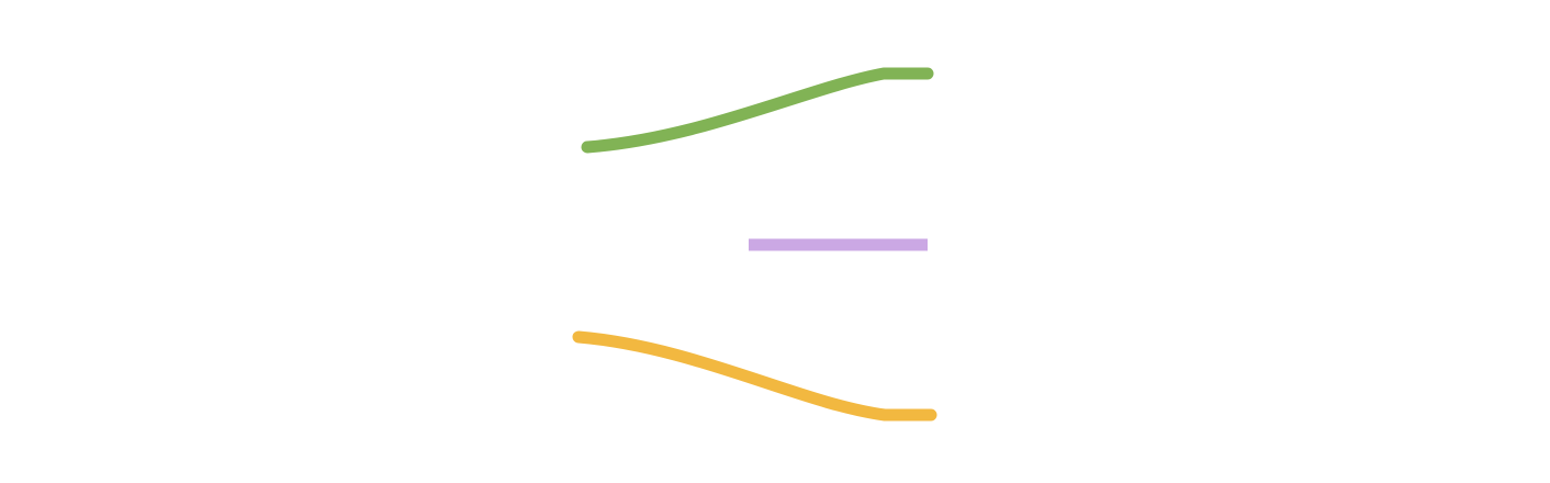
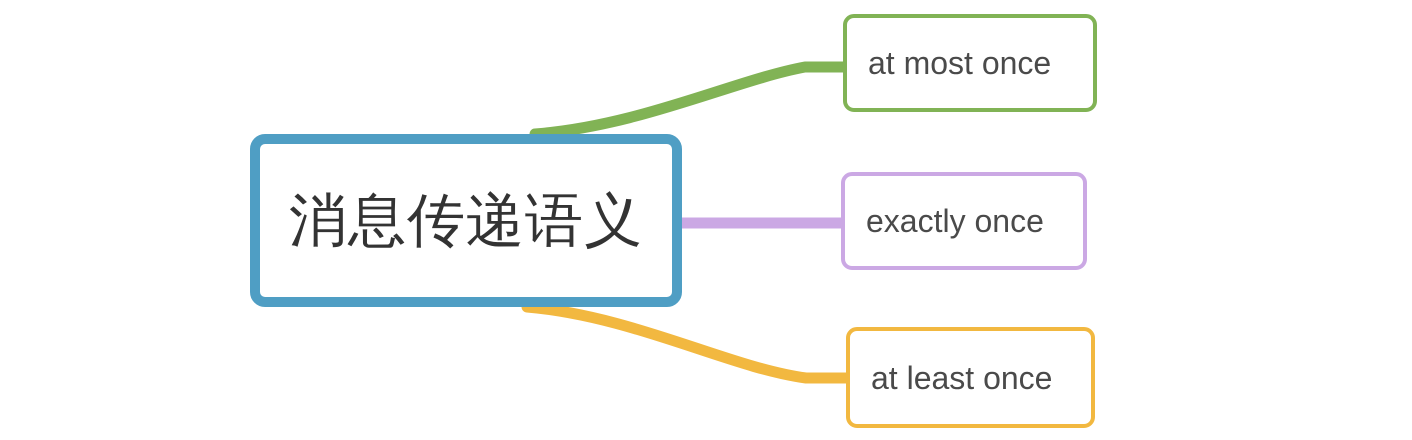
+ 消息传递语义
+ at most once
+ exactly once
+ at least once
